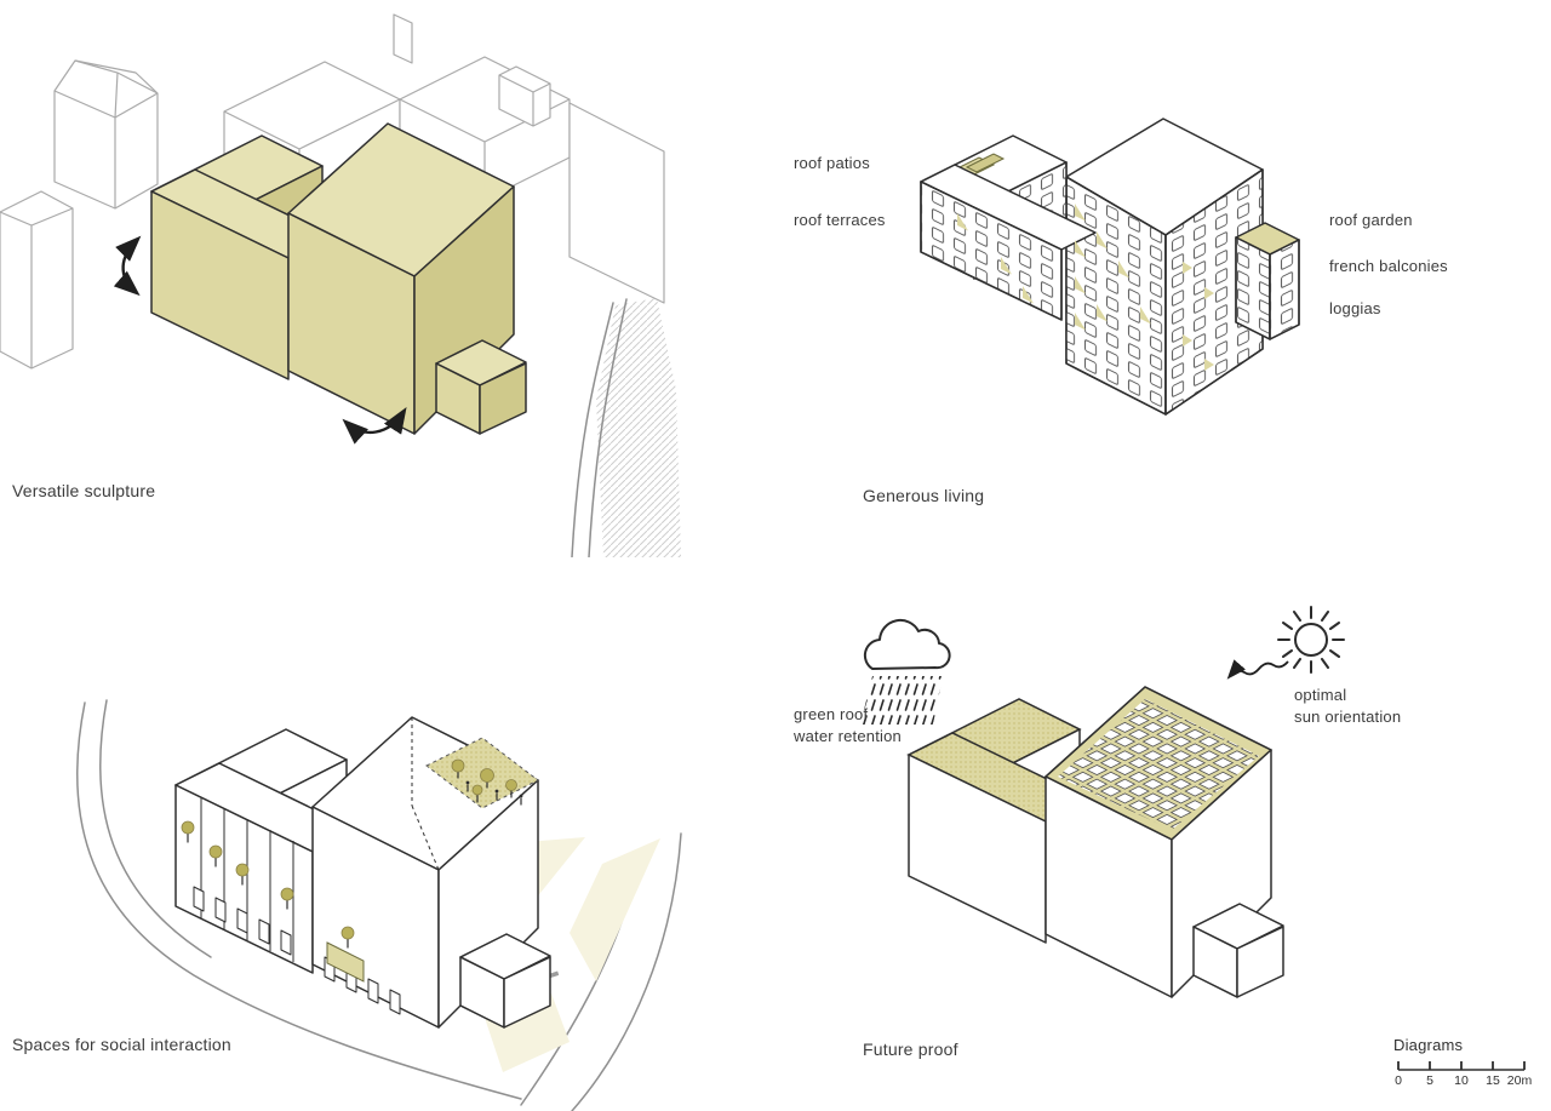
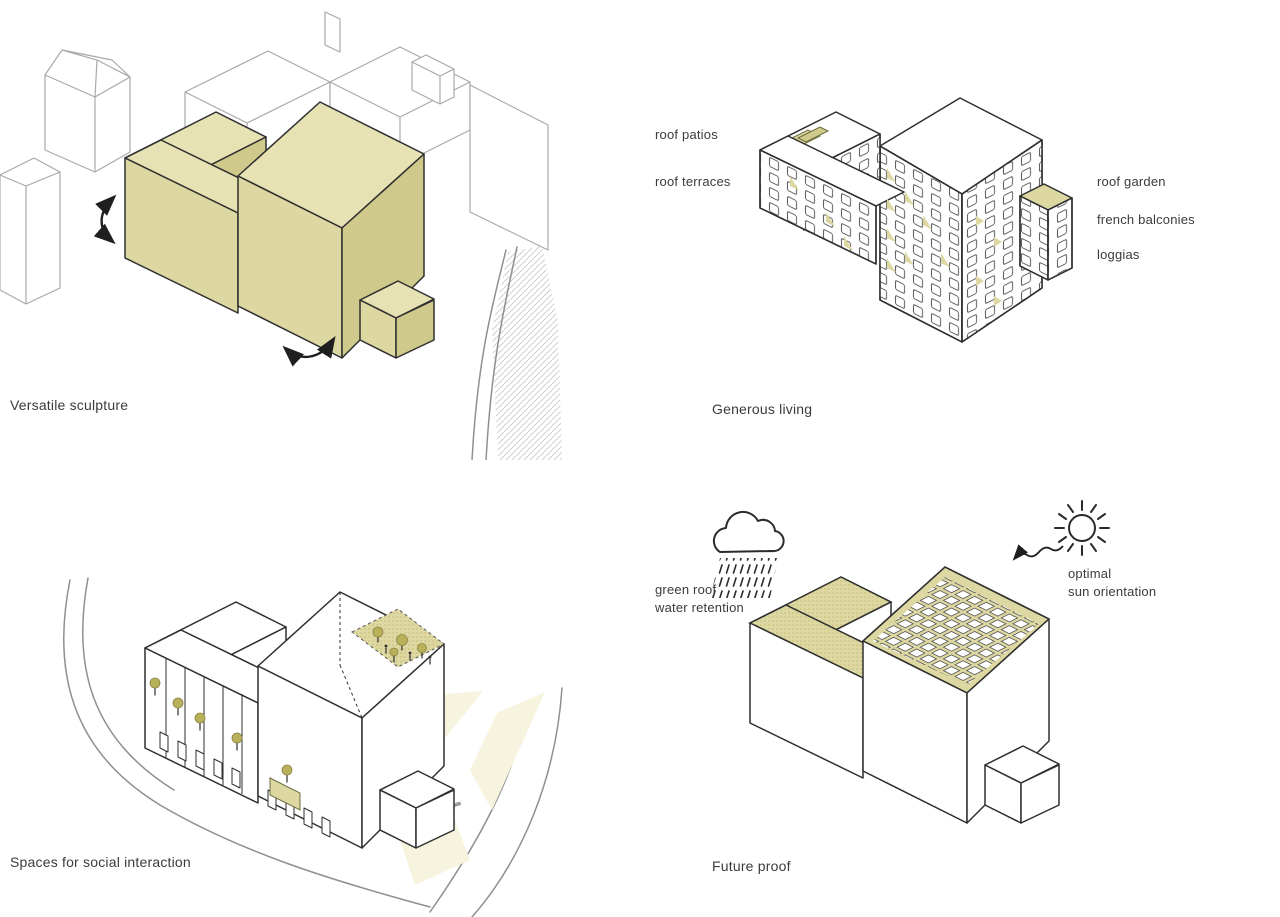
  Versatile sculpture
  roof patios
  roof terraces
  roof garden
  french balconies
  loggias
  Generous living
  Spaces for social interaction
  green roof
  water retention
  optimal
  sun orientation
  Future proof
- Diagrams
- 0
- 5
- 10
- 15
- 20m
